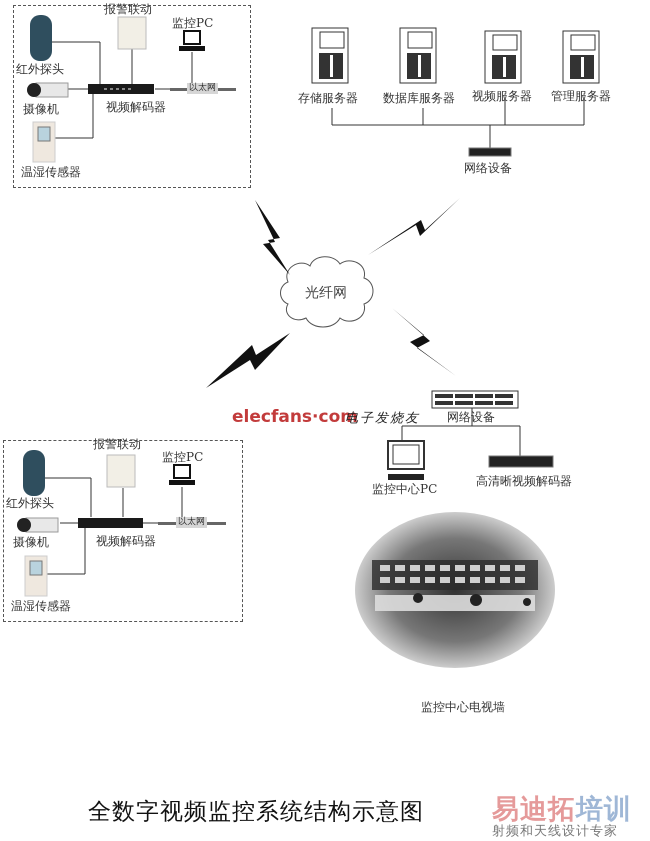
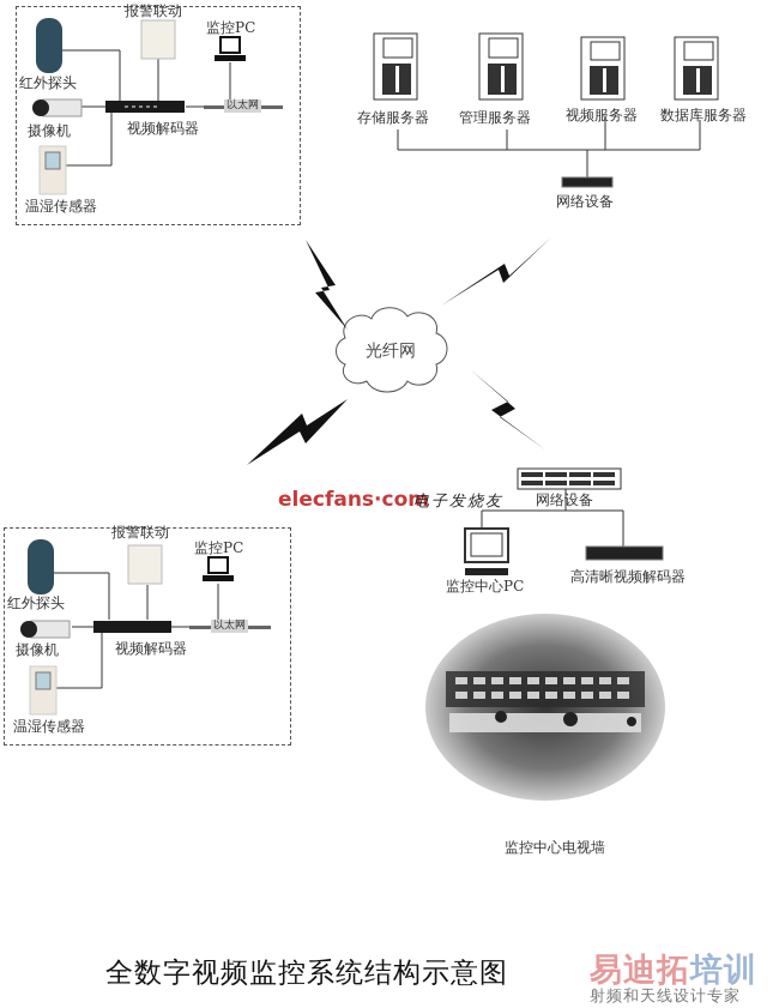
  报警联动
  监控PC
  红外探头
  摄像机
  视频解码器
  温湿传感器
  以太网
  存储服务器
- 数据库服务器
+ 管理服务器
  视频服务器
- 管理服务器
+ 数据库服务器
  网络设备
  光纤网
  elecfans·com
  电子发烧友
  网络设备
  监控中心PC
  高清晰视频解码器
  监控中心电视墙
  报警联动
  监控PC
  红外探头
  摄像机
  视频解码器
  温湿传感器
  以太网
  全数字视频监控系统结构示意图
  易迪拓培训
  射频和天线设计专家
